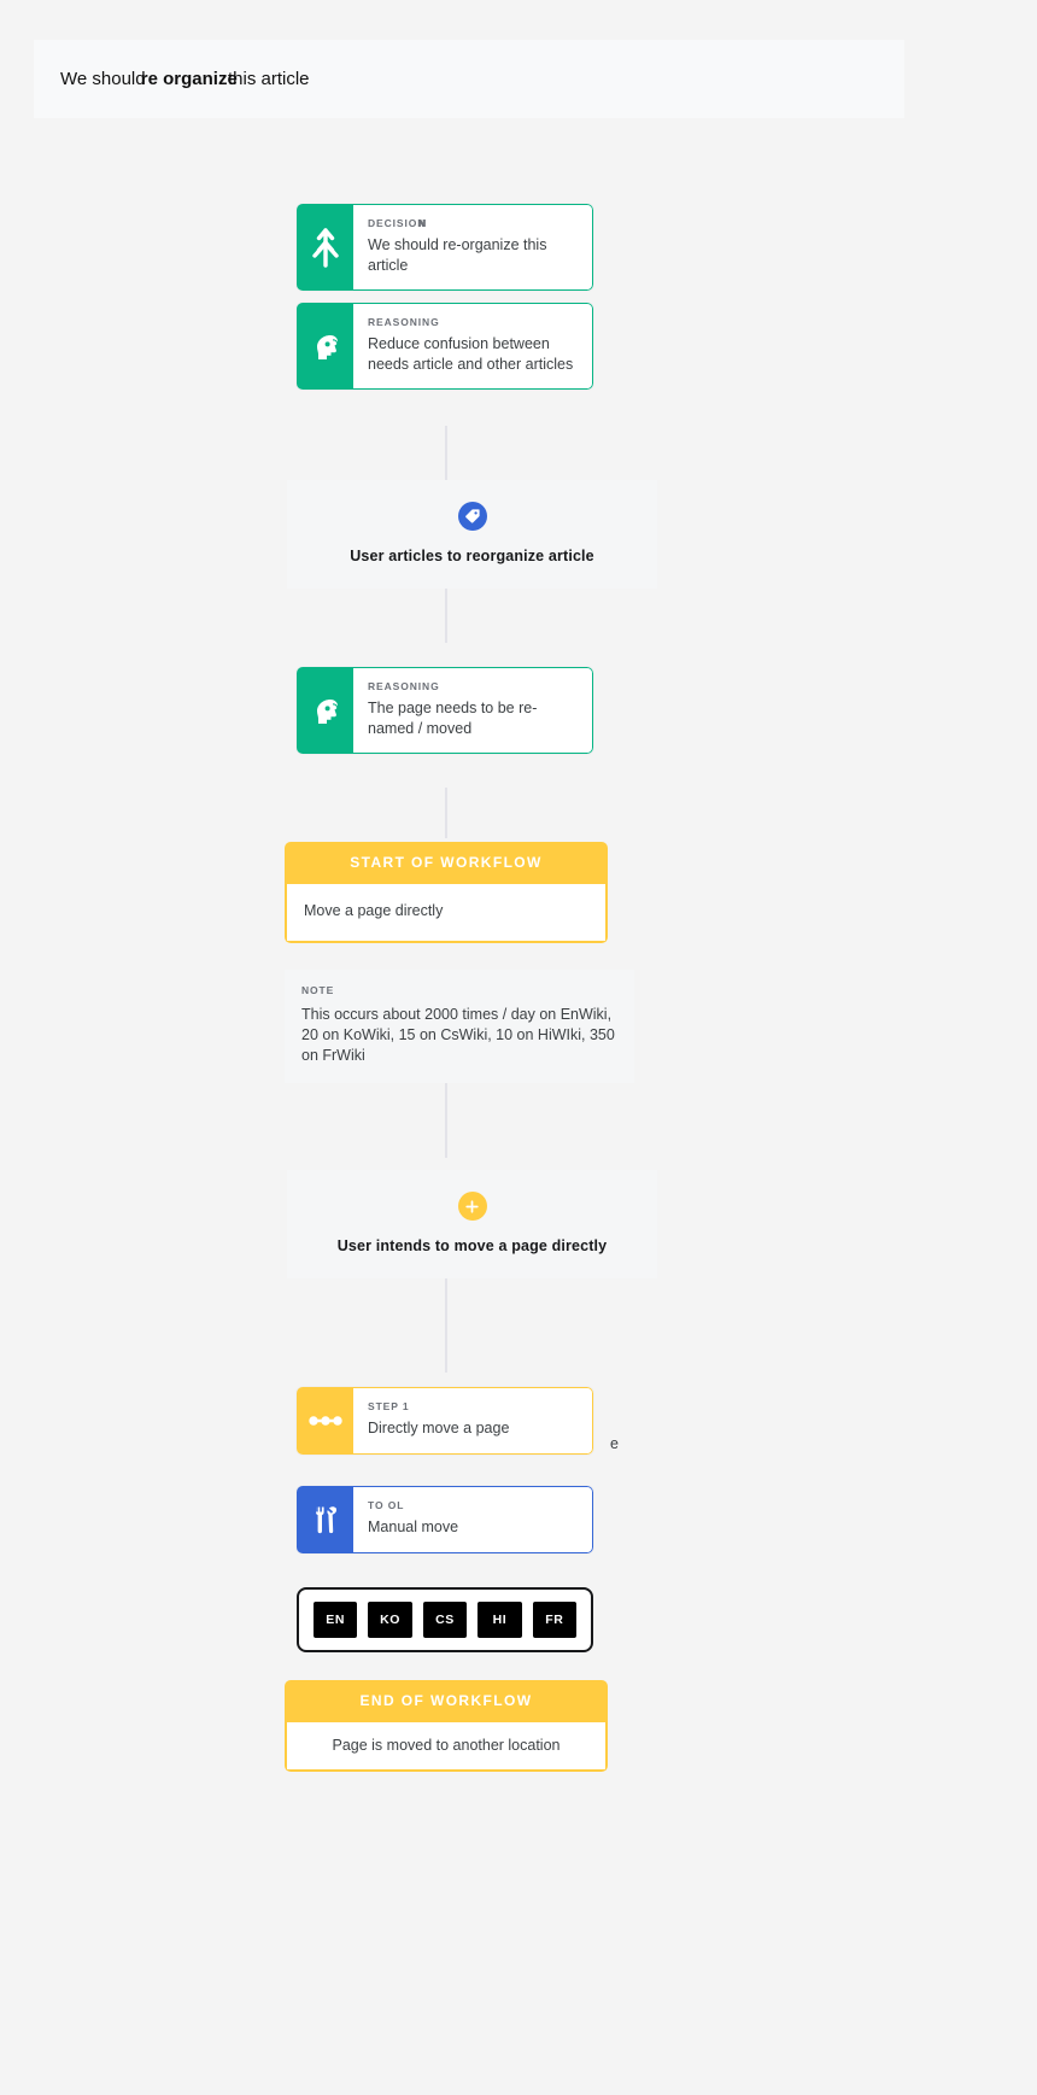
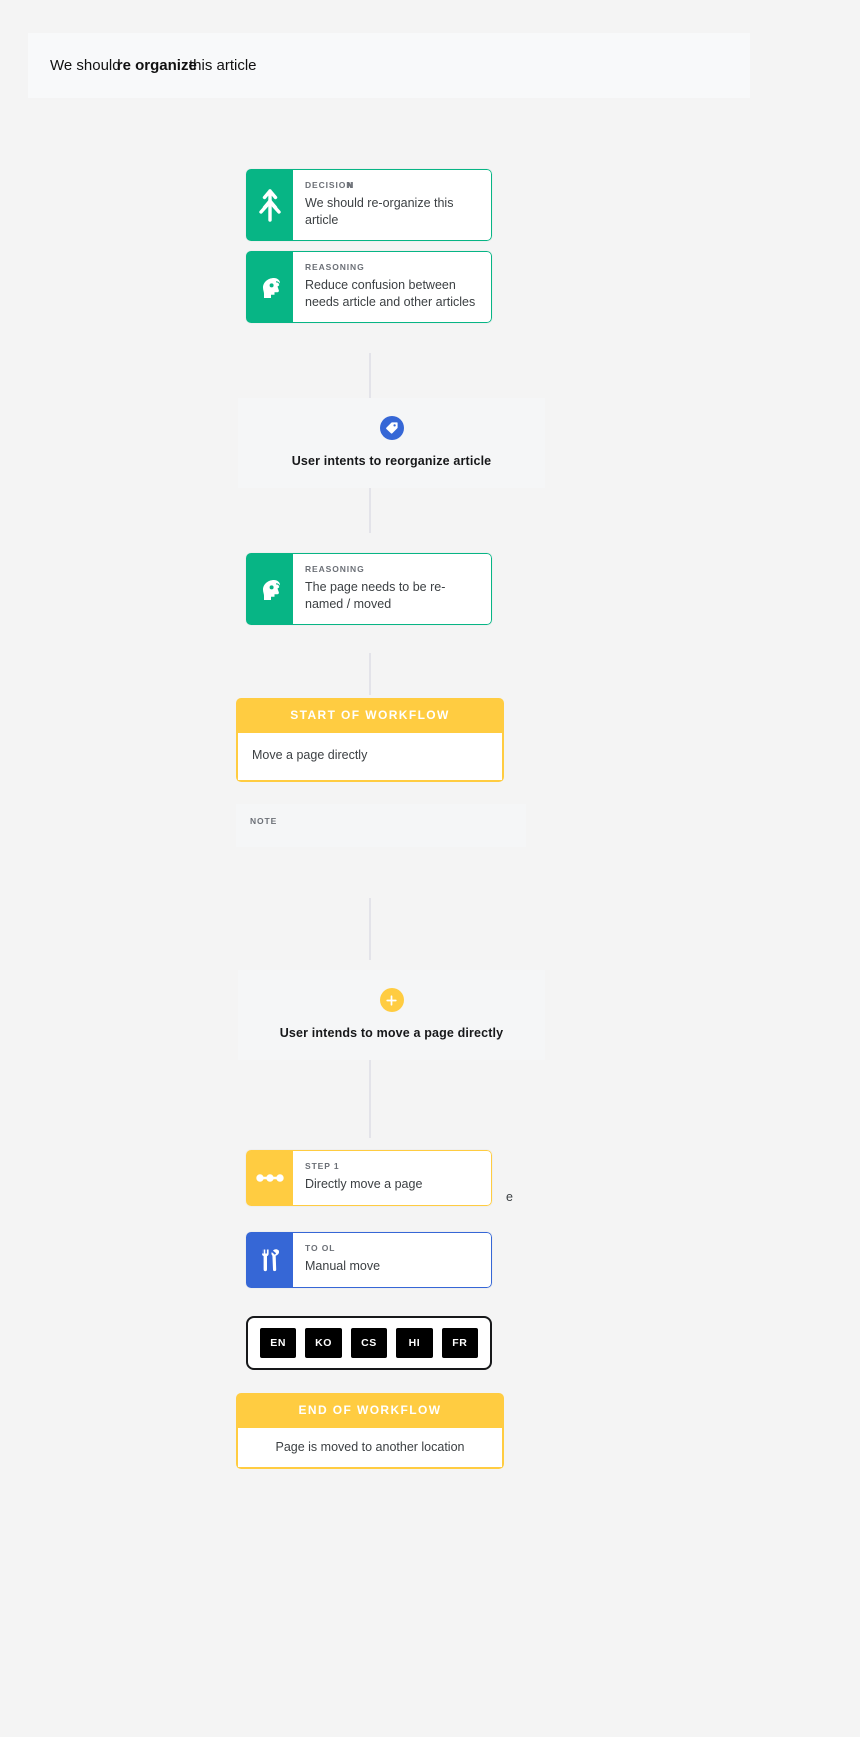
  We should re organize this article
  DECISIONN
  We should re-organize this article
  REASONING
  Reduce confusion between needs article and other articles
- User articles to reorganize article
+ User intents to reorganize article
  REASONING
  The page needs to be re-named / moved
  START OF WORKFLOW
  Move a page directly
  NOTE
- This occurs about 2000 times / day on EnWiki, 20 on KoWiki, 15 on CsWiki, 10 on HiWIki, 350 on FrWiki
  User intends to move a page directly
  STEP 1
  Directly move a page
  e
  TO OL
  Manual move
  EN
  KO
  CS
  HI
  FR
  END OF WORKFLOW
  Page is moved to another location
